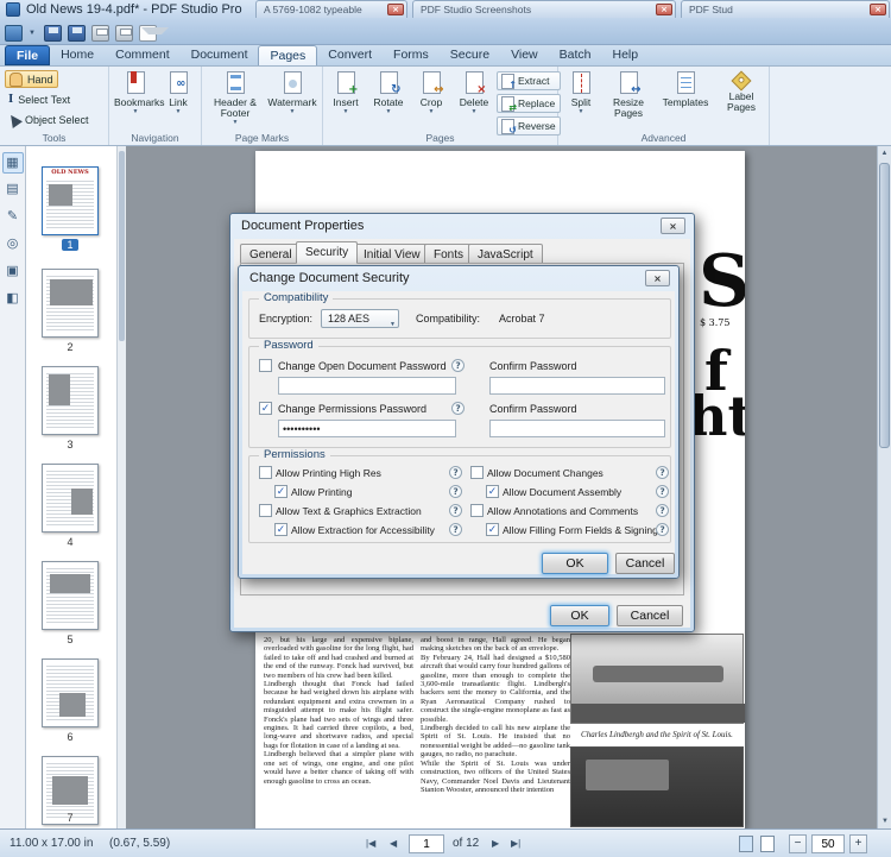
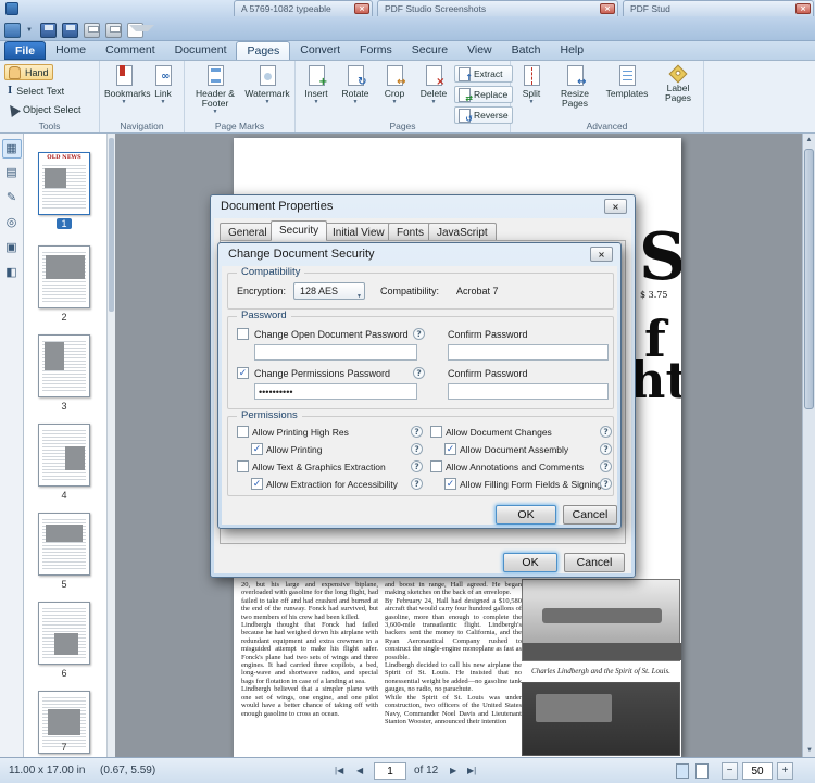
- Old News 19-4.pdf* - PDF Studio Pro
  A 5769-1082 typeable
  ×
  PDF Studio Screenshots
  ×
  PDF Stud
  ×
  File
  Home
  Comment
  Document
  Pages
  Convert
  Forms
  Secure
  View
  Batch
  Help
  Hand
  I
  Select Text
  Object Select
  Tools
  Bookmark
  ∞
  Link
  Navigation
  Header & Footer
  Watermark
  Page Marks
  +
  Insert
  ↻
  Rotate
  ↔
  Crop
  ×
  Delete
  ↑
  Extract
  ⇄
  Replace
  ↺
  Reverse
  Pages
  Split
  ↔
  Resize Pages
  Templates
  Label Pages
  Advanced
  ▦
  ▤
  ✎
  ◎
  ▣
  ◧
  1
  2
  3
  4
  5
  6
  7
  S
  $ 3.75
  f
  ht
  Charles Lindbergh and the Spirit of St. Louis.
  Document Properties
  ×
  General
  Security
  Initial View
  Fonts
  JavaScript
  OK
  Cancel
  Change Document Security
  ×
  Compatibility
  Encryption:
  128 AES
  Compatibility:
  Acrobat 7
  Password
  Change Open Document Password
  ?
  Confirm Password
  ✓
  Change Permissions Password
  ?
  ••••••••••
  Confirm Password
  Permissions
  Allow Printing High Res
  ?
  ✓
  Allow Printing
  ?
  Allow Text & Graphics Extraction
  ?
  ✓
  Allow Extraction for Accessibility
  ?
  Allow Document Changes
  ?
  ✓
  Allow Document Assembly
  ?
  Allow Annotations and Comments
  ?
  ✓
  Allow Filling Form Fields & Signin
  ?
  OK
  Cancel
  11.00 x 17.00 in
  (0.67, 5.59)
  |◀
  ◀
  1
  of 12
  ▶
  ▶|
  −
  50
  +
